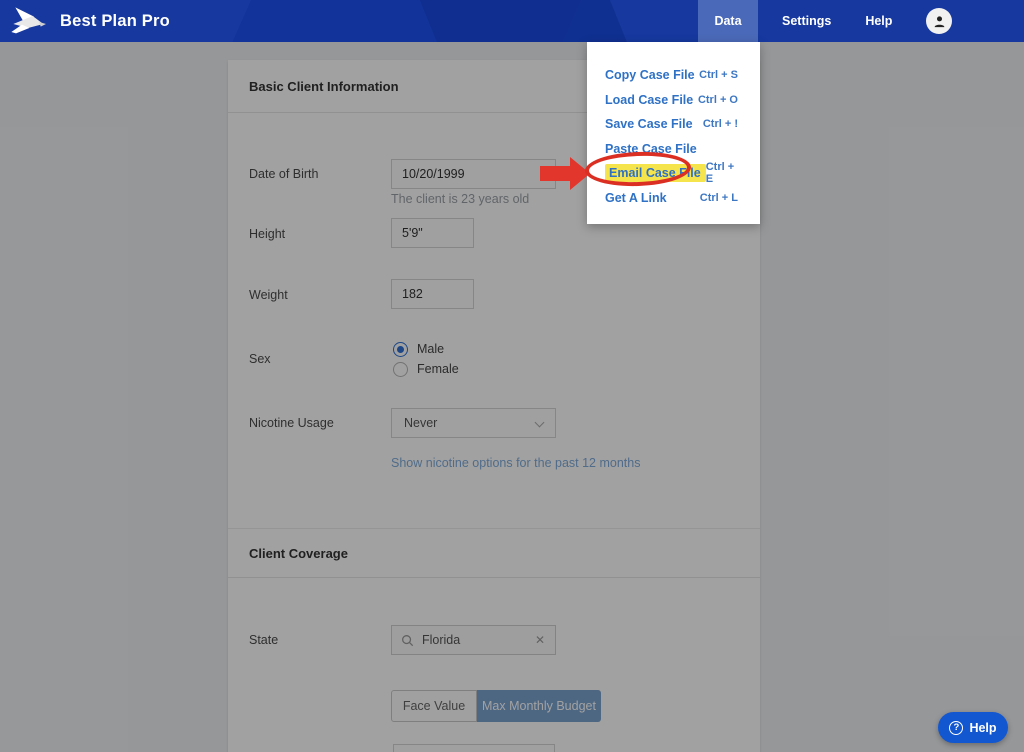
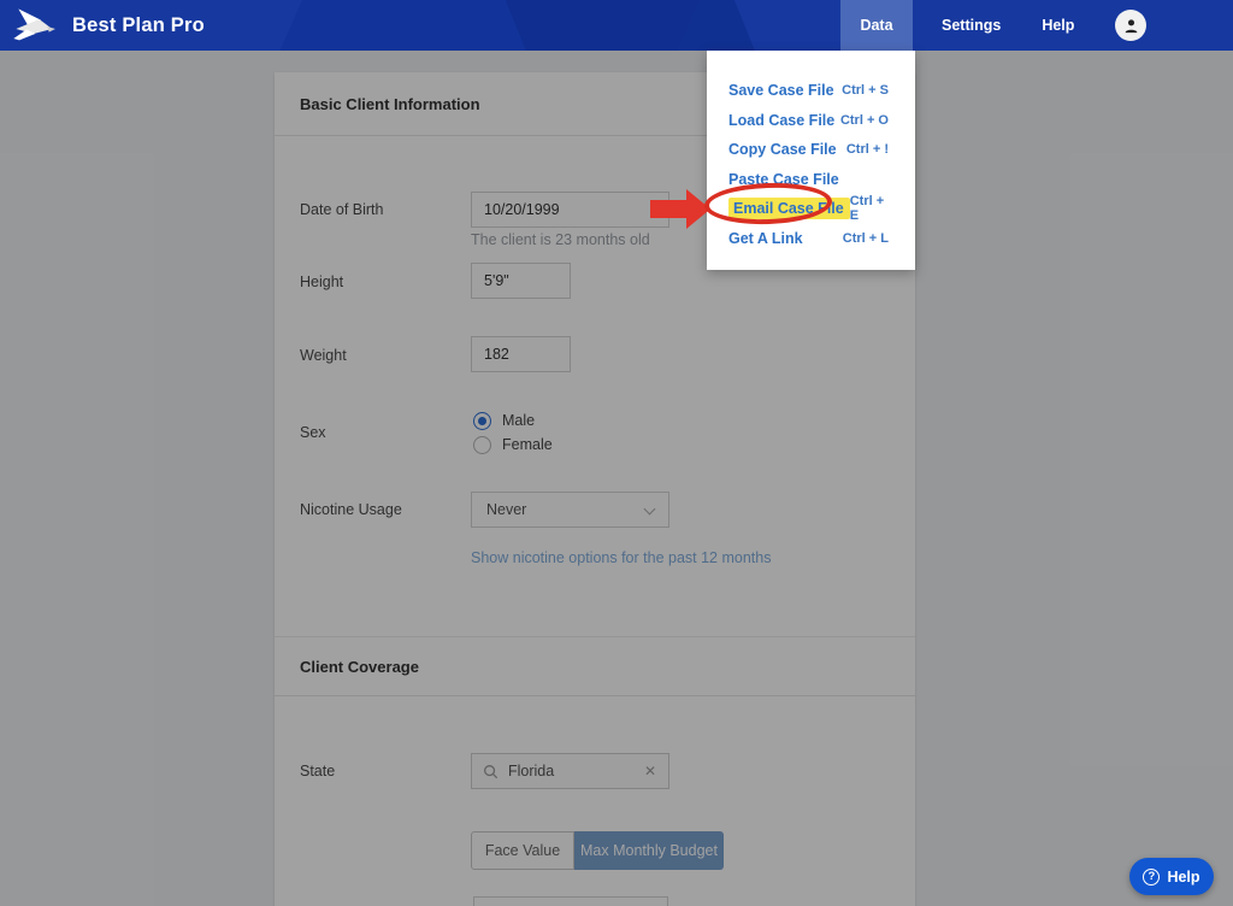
  Basic Client Information
  Date of Birth
  10/20/1999
- The client is 23 years old
+ The client is 23 months old
  Height
  5'9"
  Weight
  182
  Sex
  Male
  Female
  Nicotine Usage
  Never
  Show nicotine options for the past 12 months
  Client Coverage
  State
  Florida
  ✕
  Face Value
  Max Monthly Budget
  Best Plan Pro
  Data
  Settings
  Help
- Copy Case File
+ Save Case File
  Ctrl + S
  Load Case File
  Ctrl + O
- Save Case File
+ Copy Case File
  Ctrl + !
  Paste Case File
  Email Case File
  Ctrl + E
  Get A Link
  Ctrl + L
  ?
  Help
